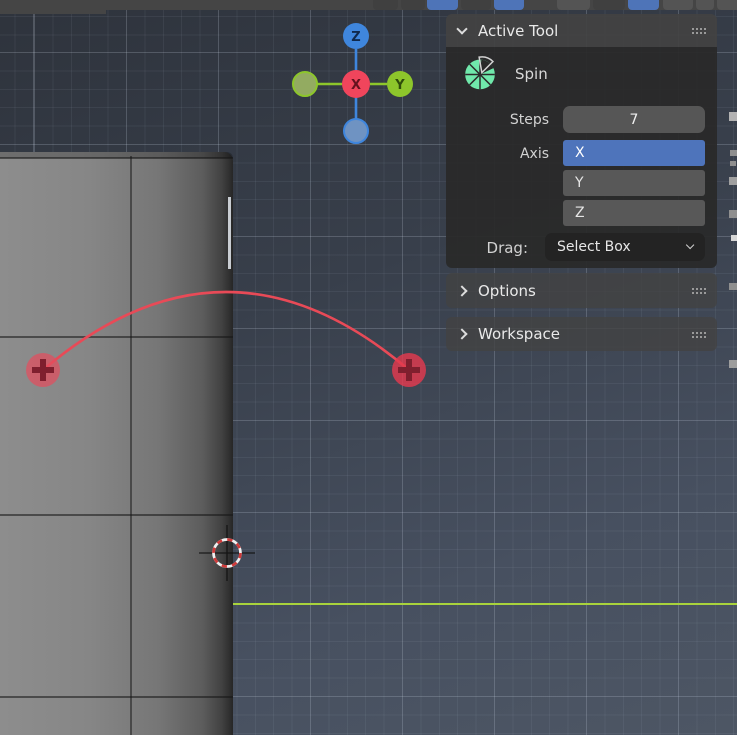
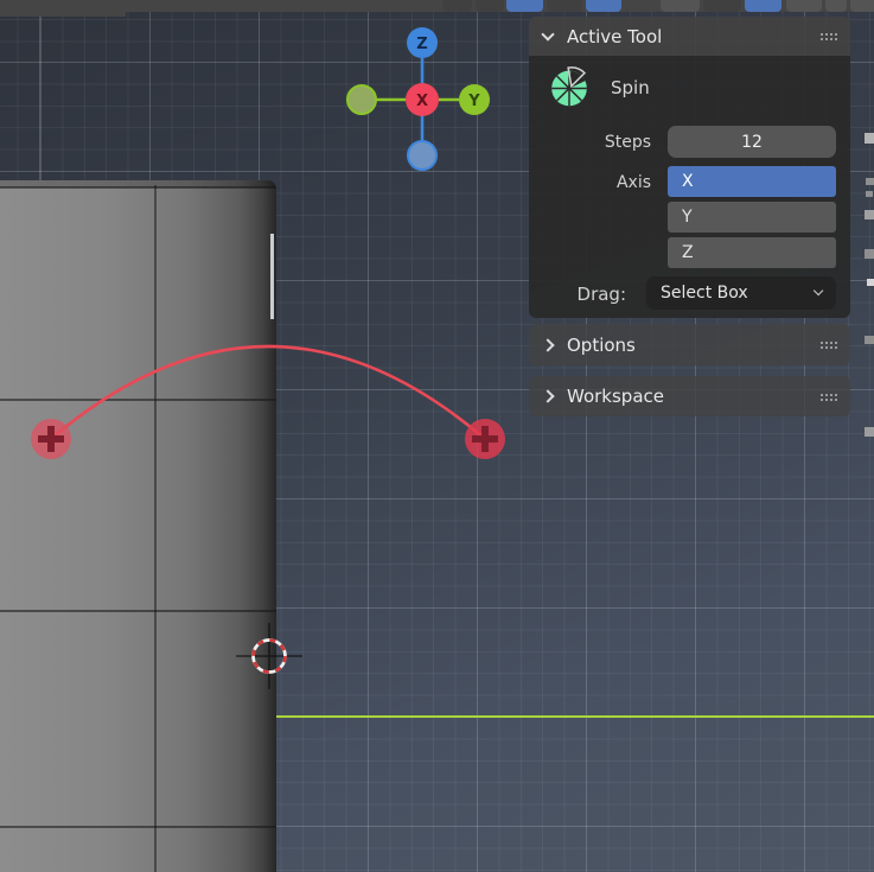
  Z
  Y
  X
  Active Tool
  Spin
  Steps
- 7
+ 12
  Axis
  X
  Y
  Z
  Drag:
  Select Box
  Options
  Workspace
